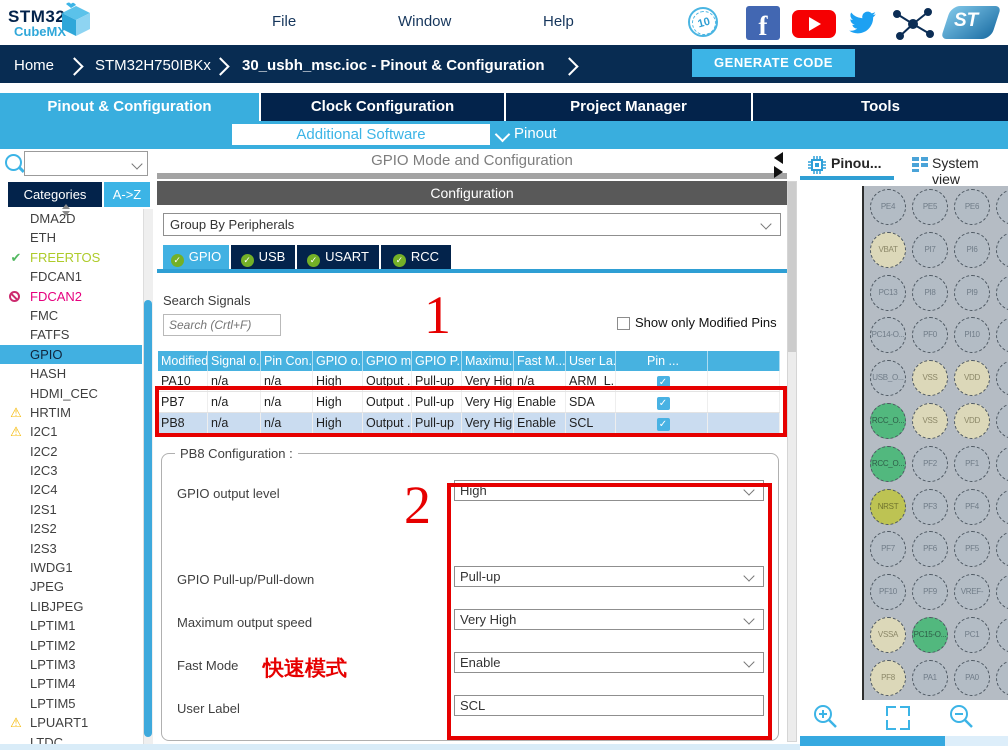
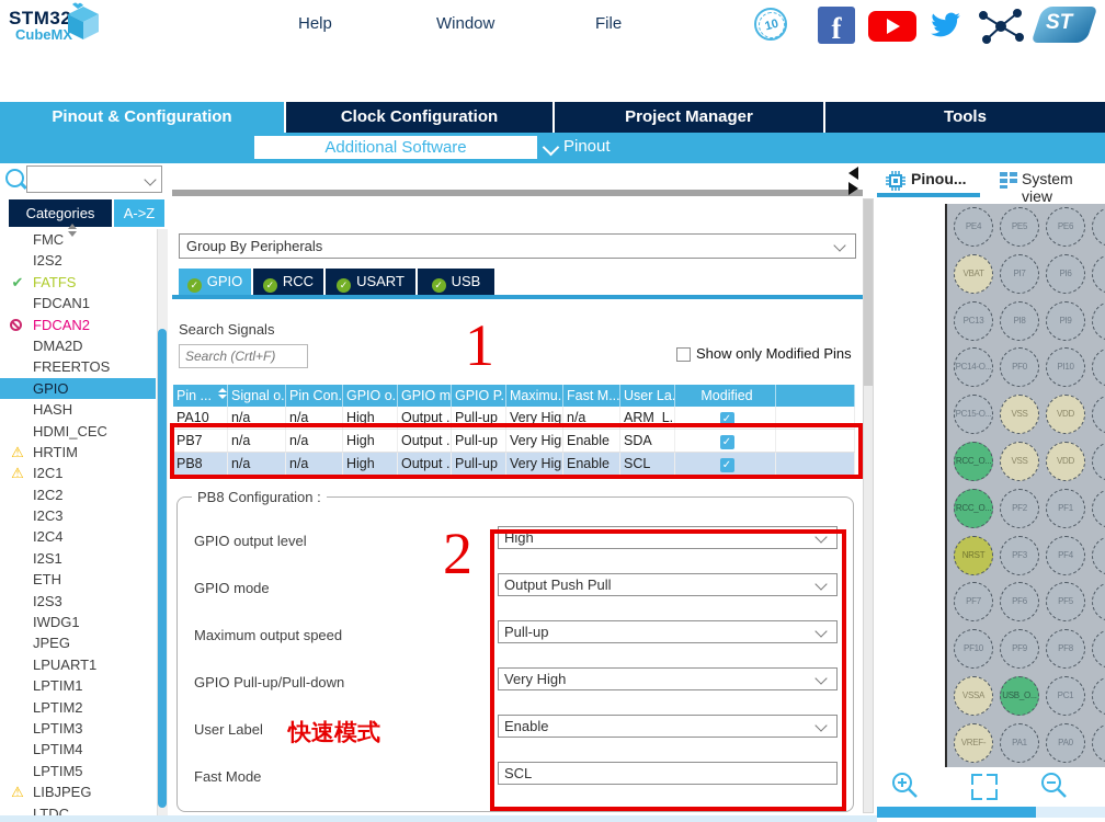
  STM32
  CubeMX
- File
+ Help
  Window
- Help
+ File
  f
  ST
- Home
- STM32H750IBKx
- 30_usbh_msc.ioc - Pinout & Configuration
- GENERATE CODE
  Pinout & Configuration
  Clock Configuration
  Project Manager
  Tools
  Additional Software
  Pinout
  Categories
  A->Z
- DMA2D
+ FMC
- ETH
+ I2S2
  ✔
- FREERTOS
+ FATFS
  FDCAN1
  FDCAN2
- FMC
+ DMA2D
- FATFS
+ FREERTOS
  GPIO
  HASH
  HDMI_CEC
  ⚠
  HRTIM
  ⚠
  I2C1
  I2C2
  I2C3
  I2C4
  I2S1
- I2S2
+ ETH
  I2S3
  IWDG1
  JPEG
- LIBJPEG
+ LPUART1
  LPTIM1
  LPTIM2
  LPTIM3
  LPTIM4
  LPTIM5
  ⚠
- LPUART1
+ LIBJPEG
  LTDC
- GPIO Mode and Configuration
- Configuration
  Group By Peripherals
  ✓ GPIO
- ✓ USB
+ ✓ RCC
  ✓ USART
- ✓ RCC
+ ✓ USB
  Search Signals
  Search (Crtl+F)
  Show only Modified Pins
- Modified
+ Pin ...
  Signal o.
  Pin Con.
  GPIO o..
  GPIO P..
  Maximu..
  Fast M...
  User La.
- Pin ...
+ Modified
  PA10
  n/a
  n/a
  High
  Output .
  Pull-up
  Very Hig
  n/a
  ARM_L..
  ✓
  PB7
  n/a
  n/a
  High
  Output .
  Pull-up
  Very Hig
  Enable
  SDA
  ✓
  PB8
  n/a
  n/a
  High
  Output .
  Pull-up
  Very Hig
  Enable
  SCL
  ✓
  GPIO output level
  High
+ GPIO mode
+ Output Push Pull
- GPIO Pull-up/Pull-down
+ Maximum output speed
  Pull-up
- Maximum output speed
+ GPIO Pull-up/Pull-down
  Very High
- Fast Mode
+ User Label
  Enable
- User Label
+ Fast Mode
  SCL
  PB8 Configuration :
  1
  2
  快速模式
  Pinou...
  System view
  PE4
  PE5
  PE6
  VBAT
  PI7
  PI6
  PC13
  PI8
  PI9
  PC14-O...
  PF0
  PI10
- USB_O...
+ PC15-O...
  VSS
  VDD
  RCC_O...
  VSS
  VDD
  RCC_O...
  PF2
  PF1
  NRST
  PF3
  PF4
  PF7
  PF6
  PF5
  PF10
  PF9
- VREF-
+ PF8
  VSSA
- PC15-O...
+ USB_O...
  PC1
- PF8
+ VREF-
  PA1
  PA0
